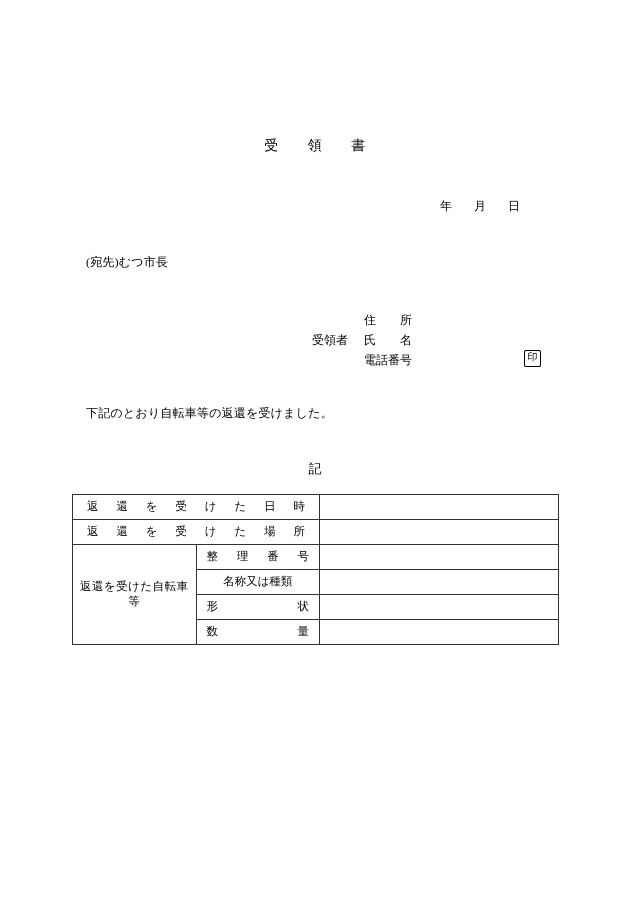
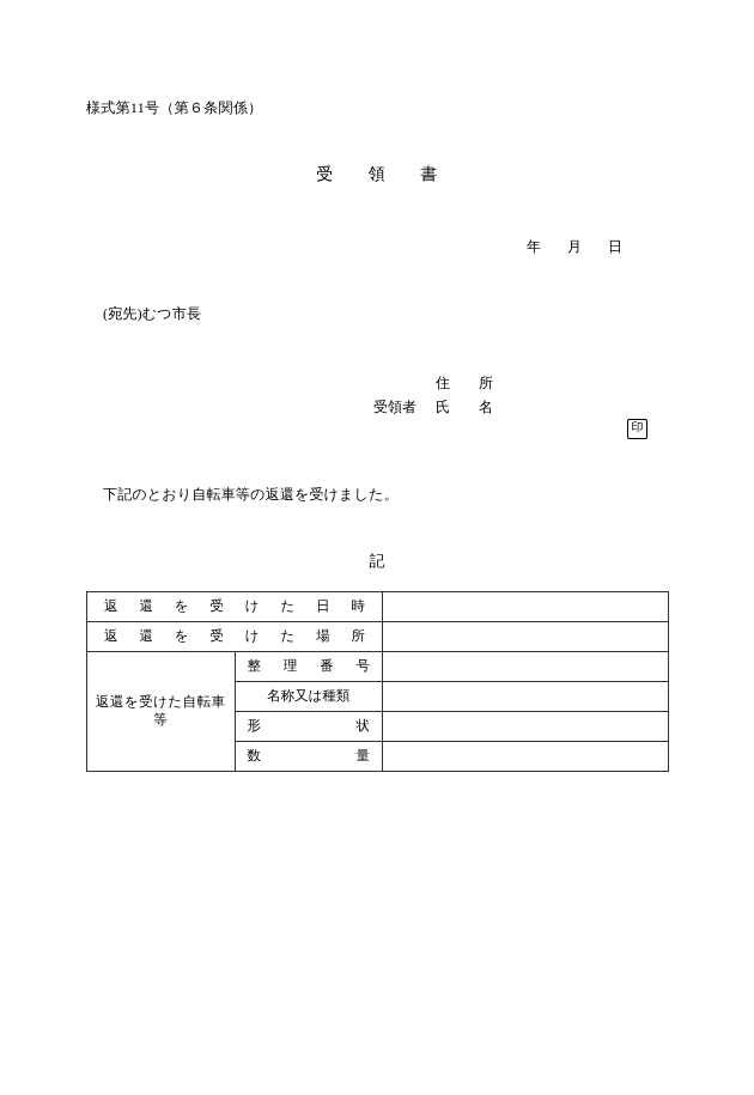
+ 様式第11号（第６条関係）
  受 領 書
  年 月 日
  (宛先)むつ市長
  住 所
  受領者 氏 名
  印
- 電話番号
  下記のとおり自転車等の返還を受けました。
  記
  返還を受けた日時
  返還を受けた場所
  返還を受けた自転車等	整理番号
  名称又は種類
  形 状
  数 量
